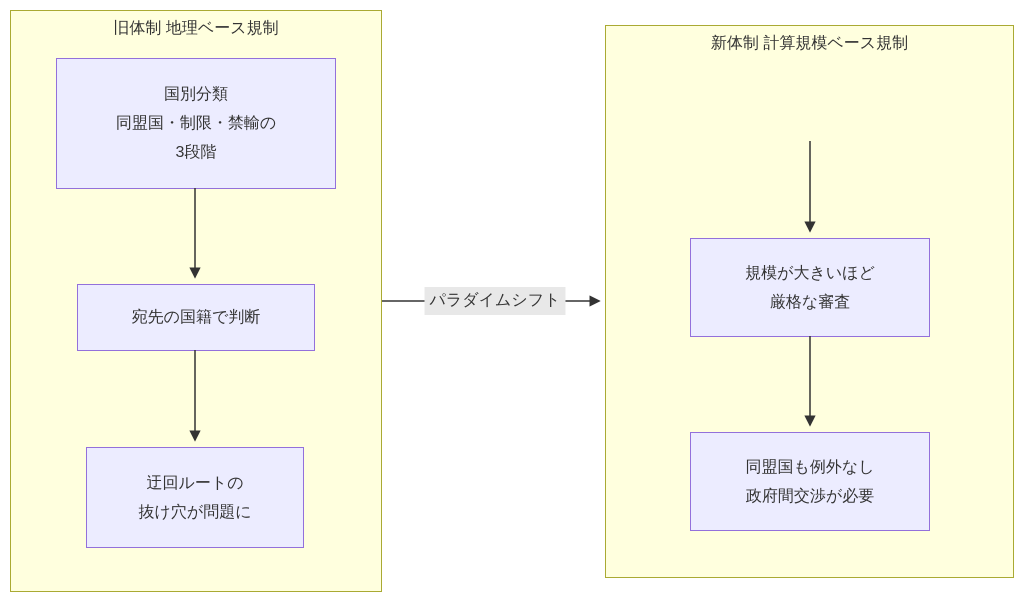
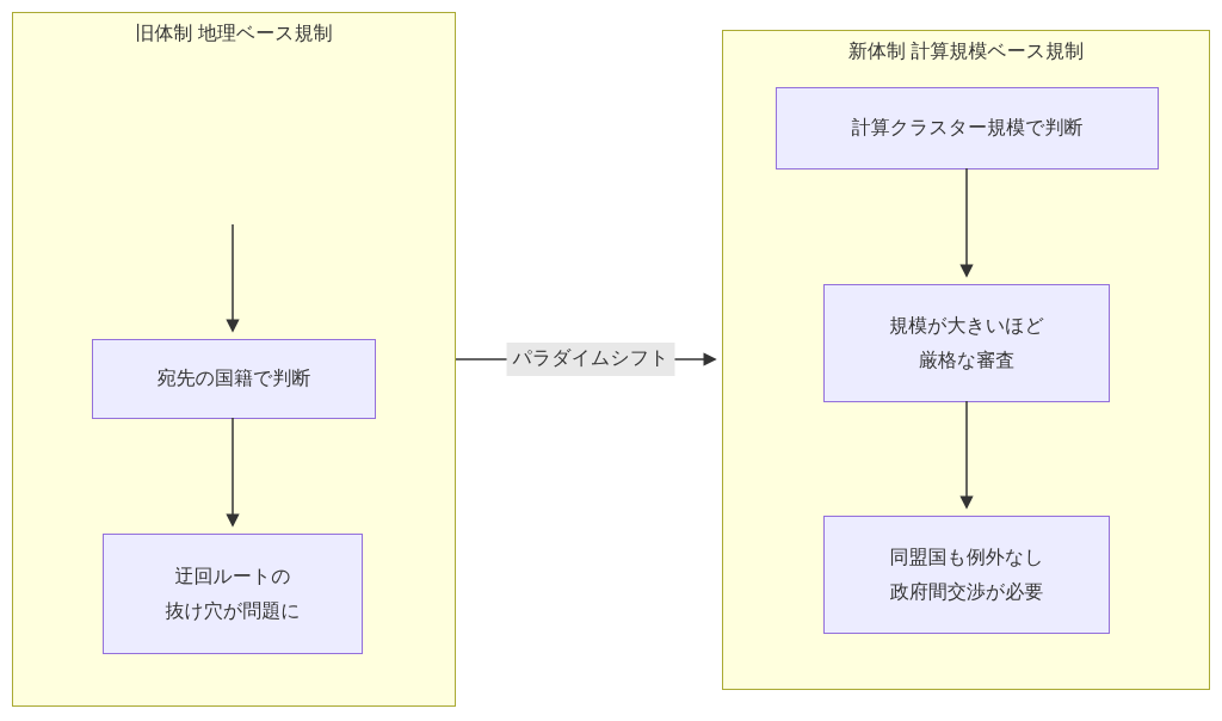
  旧体制 地理ベース規制
- 国別分類
- 同盟国・制限・禁輸の
- 3段階
  宛先の国籍で判断
  迂回ルートの
  抜け穴が問題に
  新体制 計算規模ベース規制
+ 計算クラスター規模で判断
  規模が大きいほど
  厳格な審査
  同盟国も例外なし
  政府間交渉が必要
  パラダイムシフト
